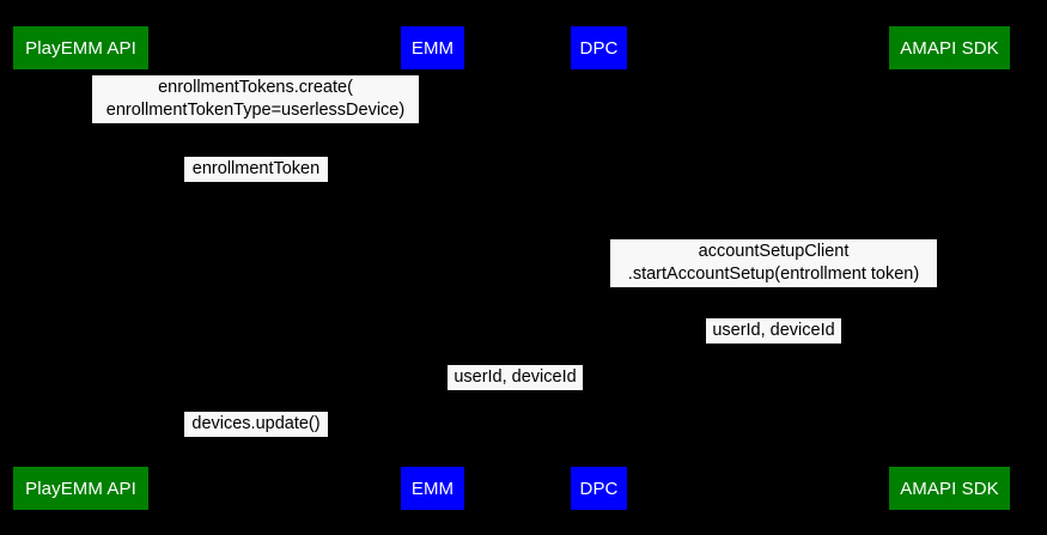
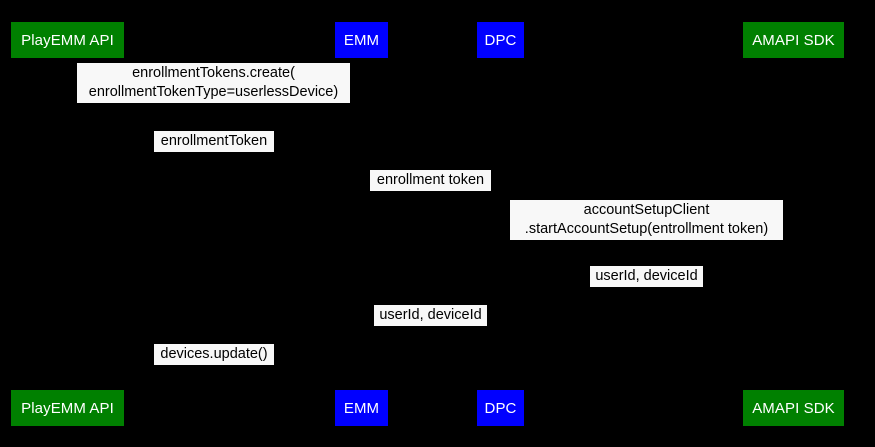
  PlayEMM API
  EMM
  DPC
  AMAPI SDK
  enrollmentTokens.create(
  enrollmentTokenType=userlessDevice)
  enrollmentToken
+ enrollment token
  accountSetupClient
  .startAccountSetup(entrollment token)
  userId, deviceId
  userId, deviceId
  devices.update()
  PlayEMM API
  EMM
  DPC
  AMAPI SDK
